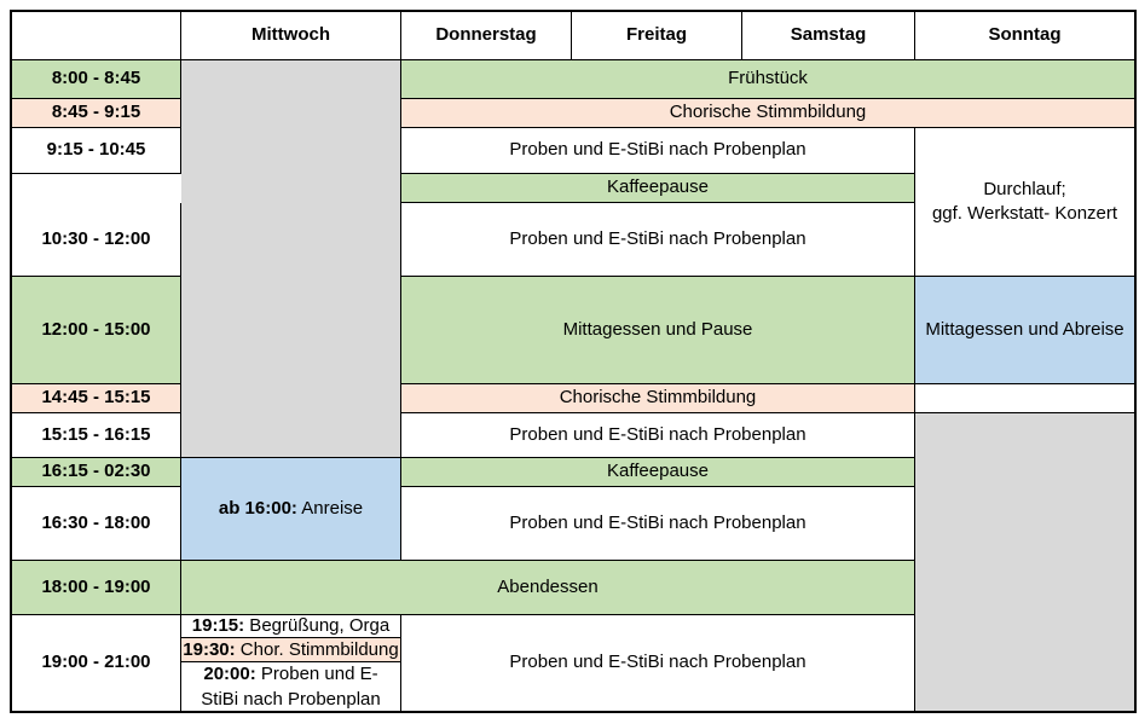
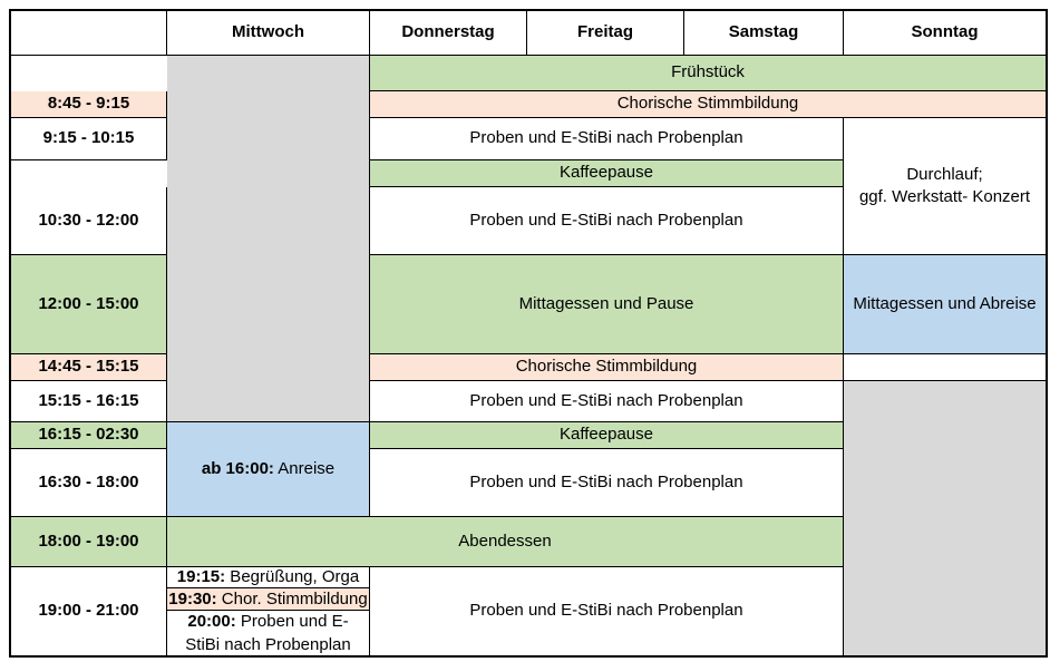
  Mittwoch
  Donnerstag
  Freitag
  Samstag
  Sonntag
- 8:00 - 8:45
  8:45 - 9:15
- 9:15 - 10:45
+ 9:15 - 10:15
  10:30 - 12:00
  12:00 - 15:00
  14:45 - 15:15
  15:15 - 16:15
  16:15 - 02:30
  16:30 - 18:00
  18:00 - 19:00
  19:00 - 21:00
  ab 16:00:
  Anreise
  Frühstück
  Chorische Stimmbildung
  Proben und E-StiBi nach Probenplan
  Durchlauf;
  ggf. Werkstatt- Konzert
  Kaffeepause
  Proben und E-StiBi nach Probenplan
  Mittagessen und Pause
  Mittagessen und Abreise
  Chorische Stimmbildung
  Proben und E-StiBi nach Probenplan
  Kaffeepause
  Proben und E-StiBi nach Probenplan
  Abendessen
  19:15:
  Begrüßung, Orga
  19:30:
  Chor. Stimmbildung
  20:00: Proben und E-StiBi nach Probenplan
  Proben und E-StiBi nach Probenplan
